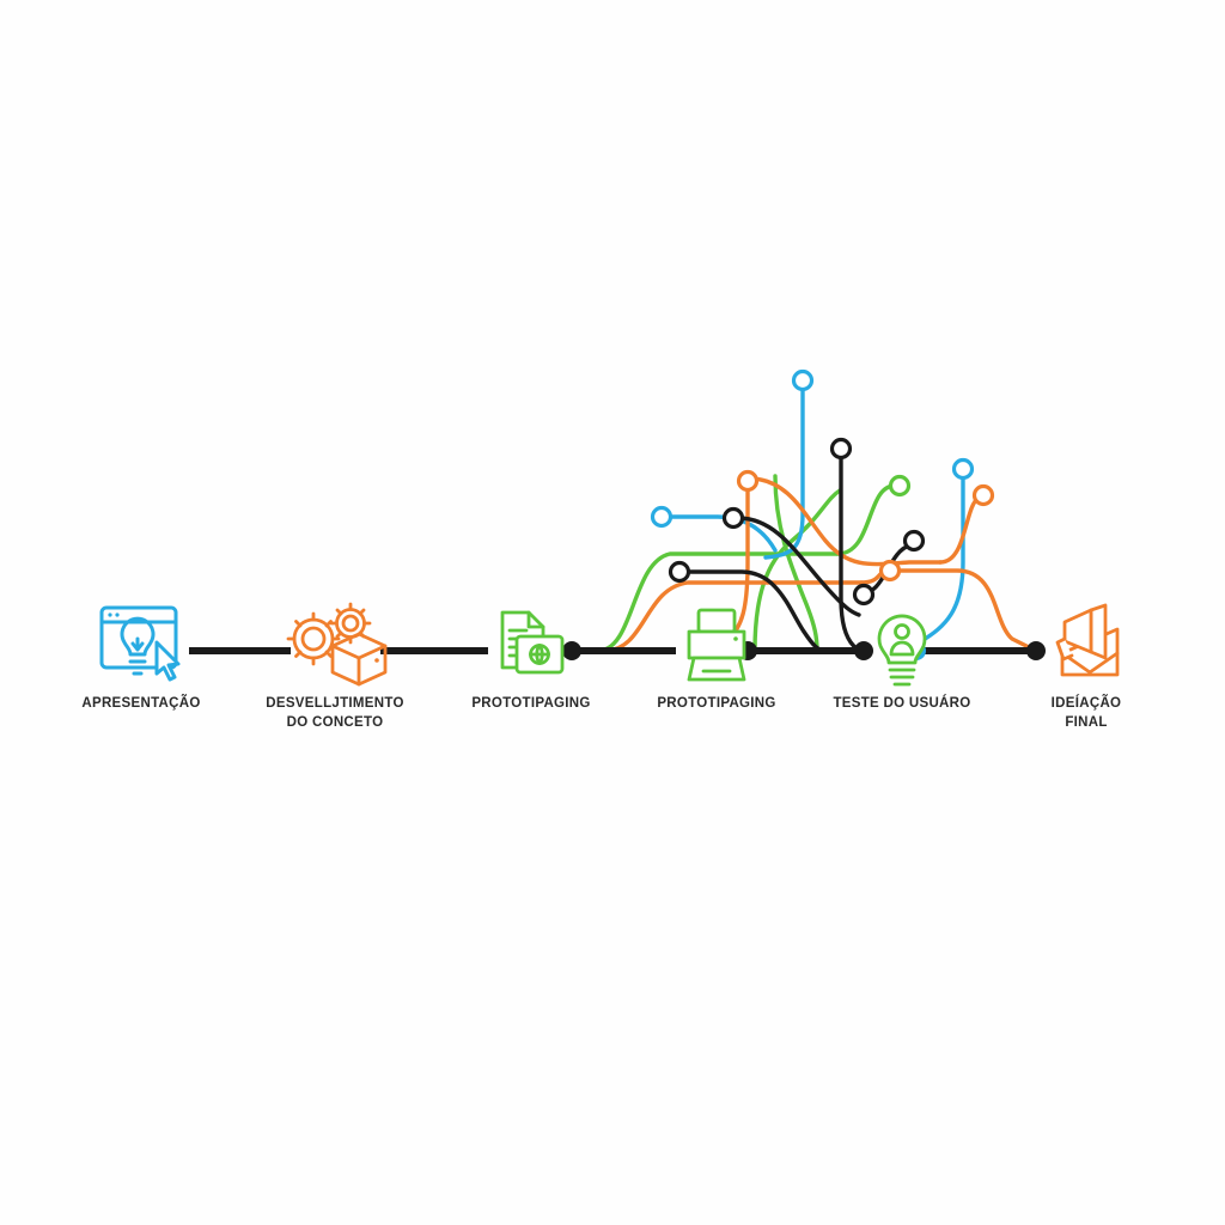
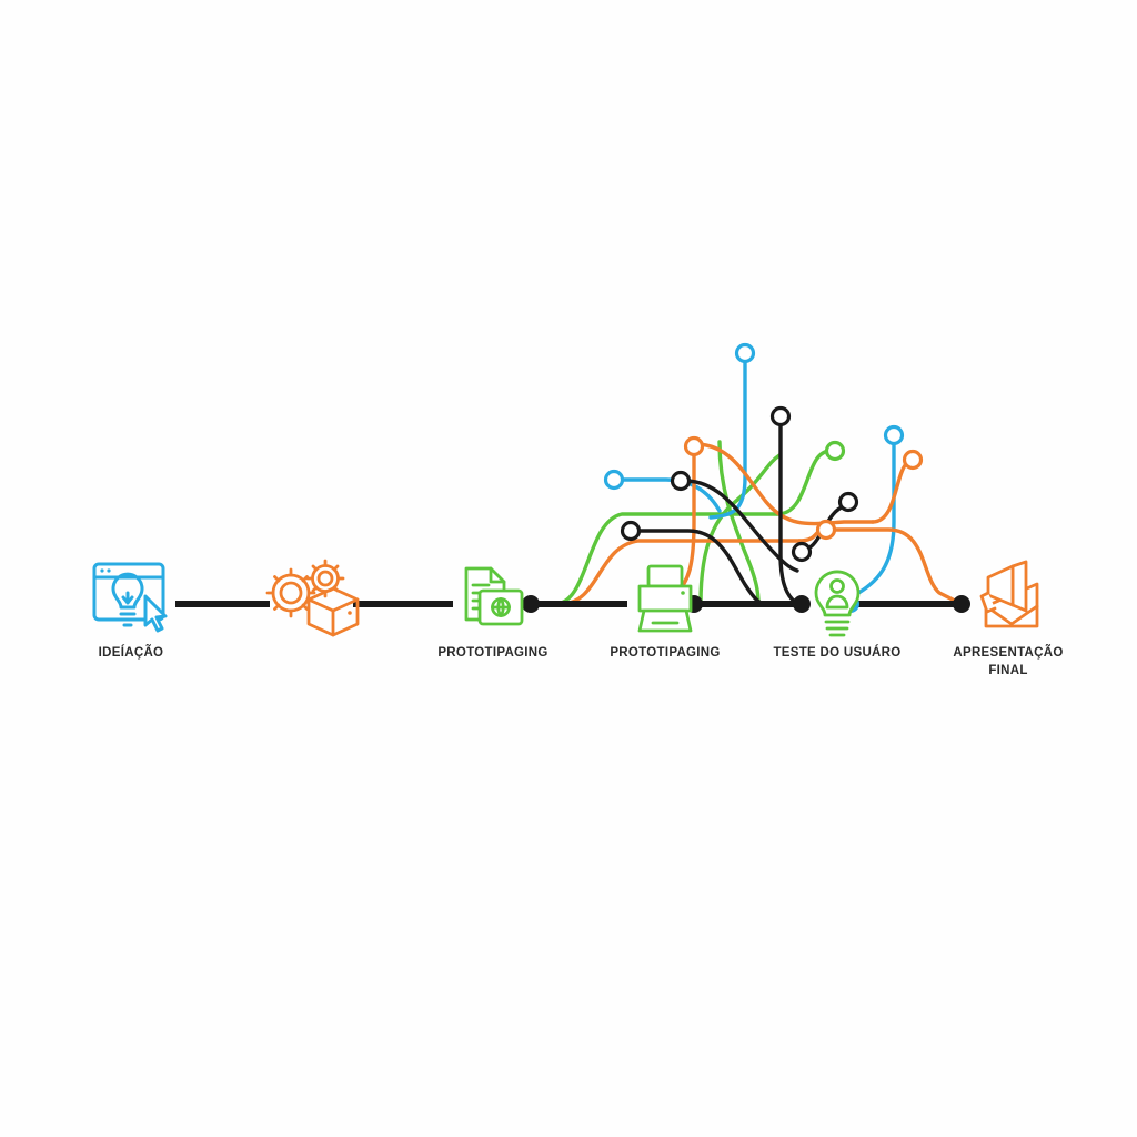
- APRESENTAÇÃO
+ IDEÍAÇÃO
- DESVELLJTIMENTO
- DO CONCETO
  PROTOTIPAGING
  PROTOTIPAGING
  TESTE DO USUÁRO
- IDEÍAÇÃO
+ APRESENTAÇÃO
  FINAL
